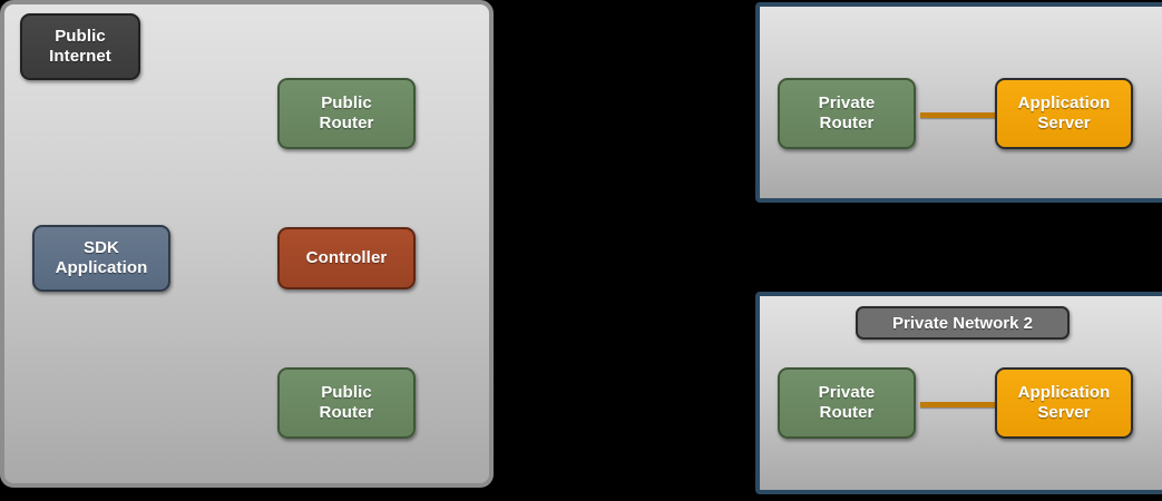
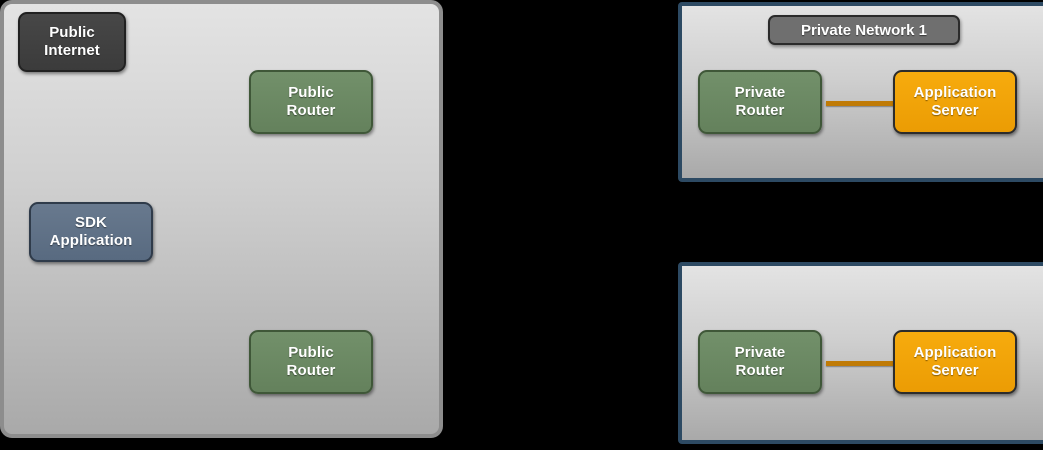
  Public
  Internet
  Public
  Router
  SDK
  Application
- Controller
  Public
  Router
+ Private Network 1
  Private
  Router
  Application
  Server
- Private Network 2
  Private
  Router
  Application
  Server
